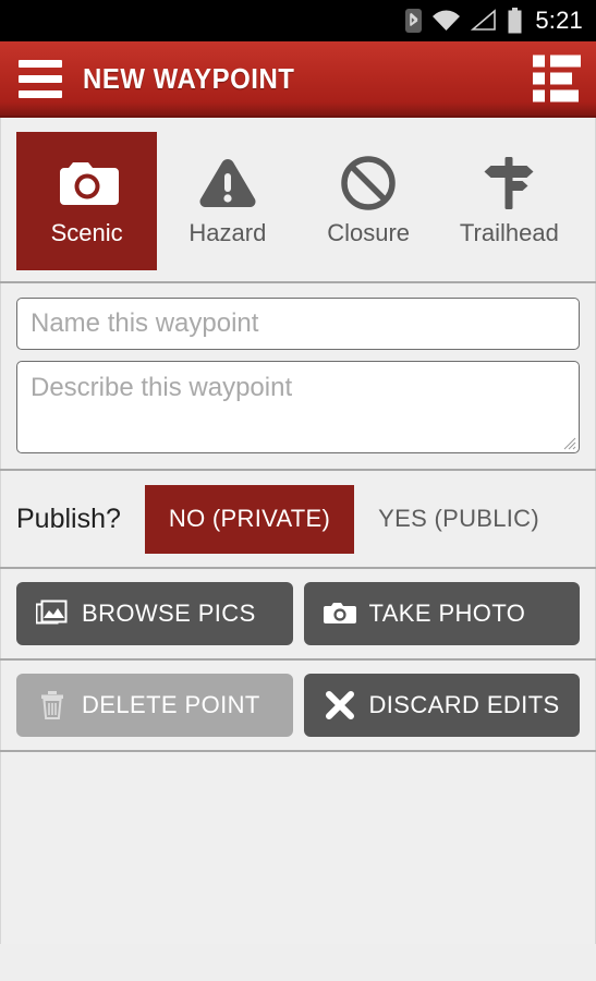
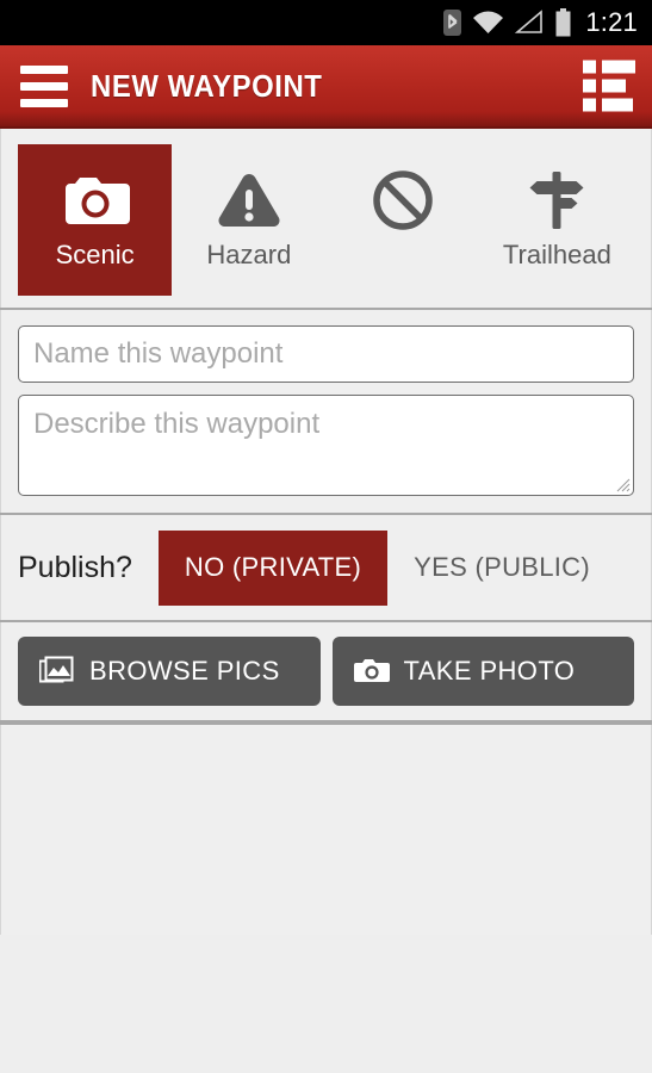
- 5:21
+ 1:21
  NEW WAYPOINT
  Scenic
  Hazard
- Closure
  Trailhead
  Name this waypoint
  Describe this waypoint
  Publish?
  NO (PRIVATE)
  YES (PUBLIC)
  BROWSE PICS
  TAKE PHOTO
- DELETE POINT
- DISCARD EDITS
